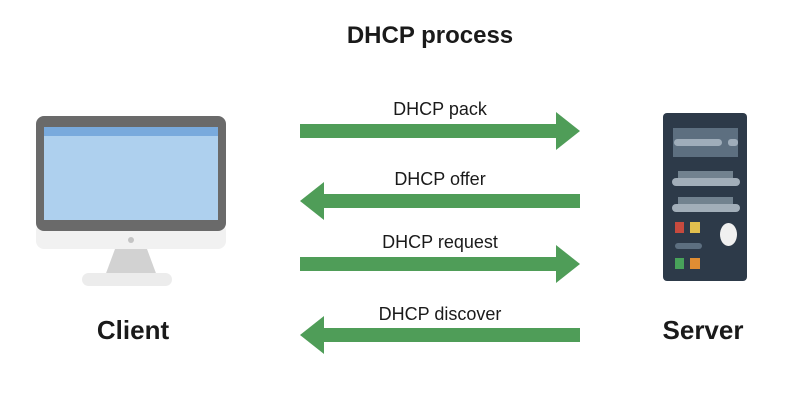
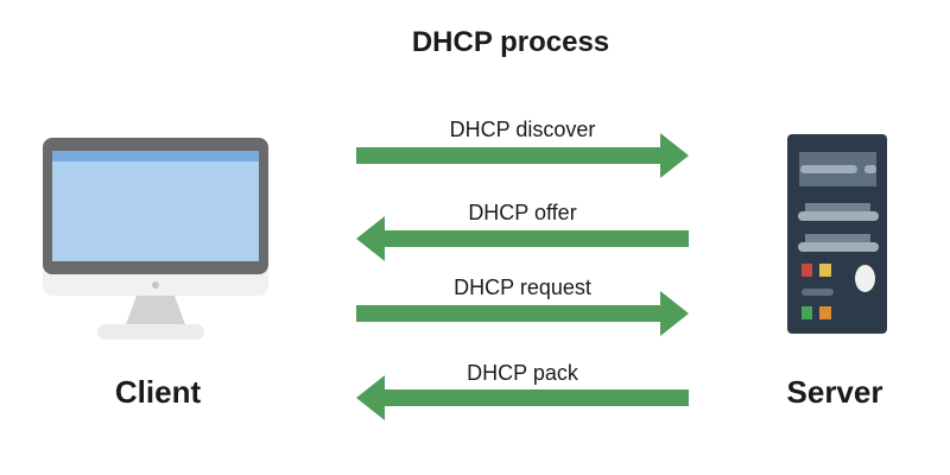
  DHCP process
- DHCP pack
+ DHCP discover
  DHCP offer
  DHCP request
- DHCP discover
+ DHCP pack
  Client
  Server
